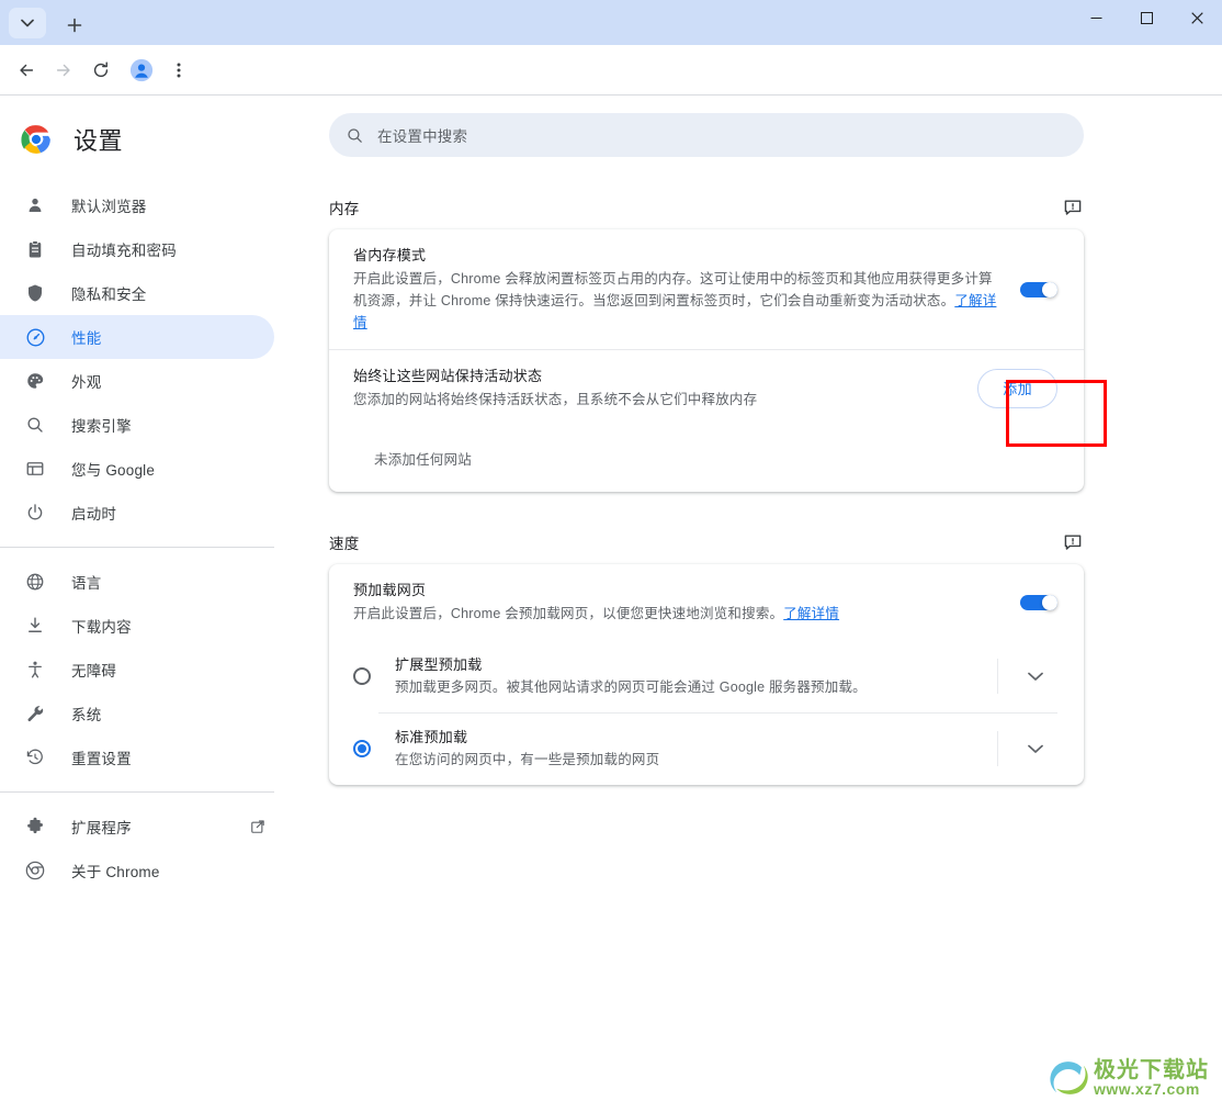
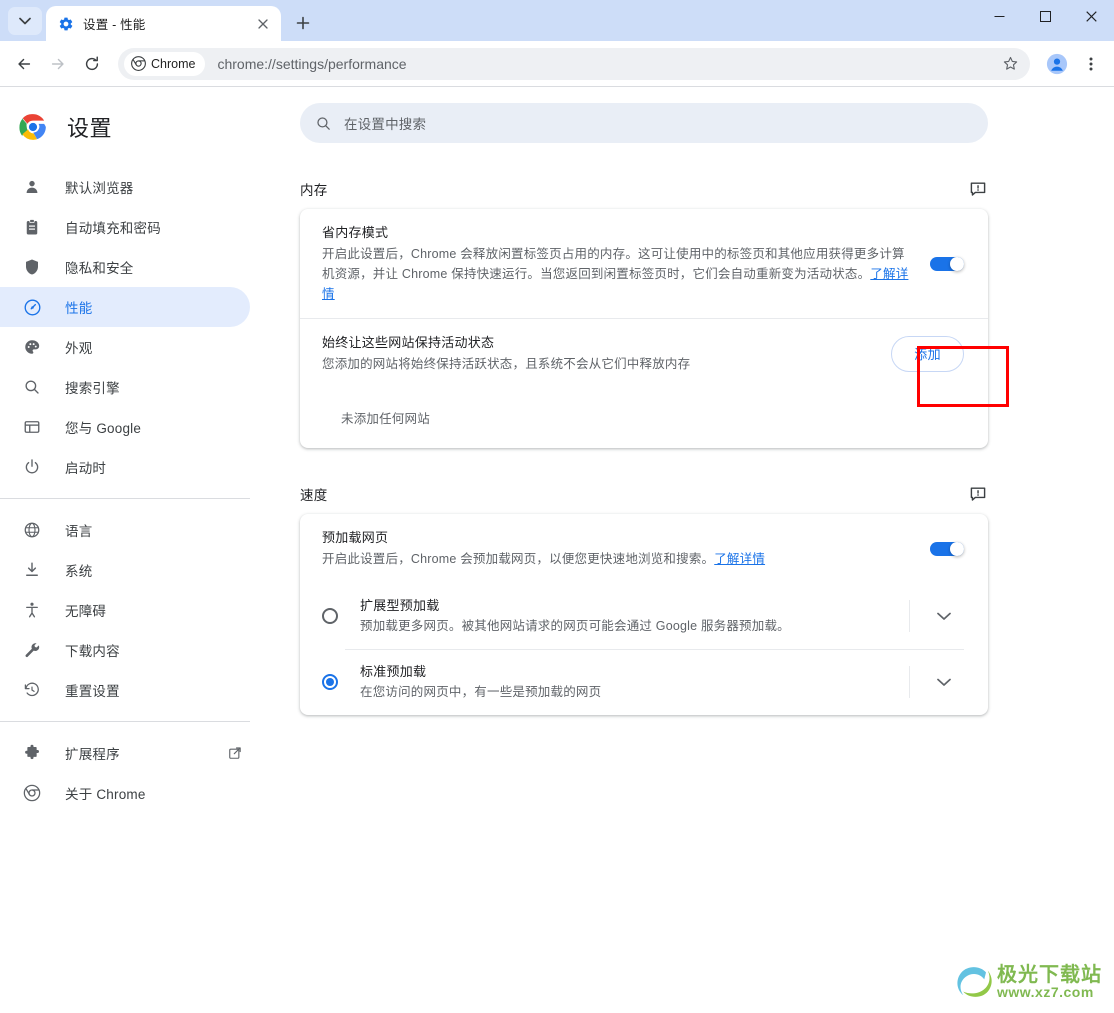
+ 设置 - 性能
+ Chrome
+ chrome://settings/performance
  设置
  默认浏览器
  自动填充和密码
  隐私和安全
  性能
  外观
  搜索引擎
  您与 Google
  启动时
  语言
- 下载内容
+ 系统
  无障碍
- 系统
+ 下载内容
  重置设置
  扩展程序
  关于 Chrome
  在设置中搜索
  内存
  省内存模式
  开启此设置后，Chrome 会释放闲置标签页占用的内存。这可让使用中的标签页和其他应用获得更多计算机资源，并让 Chrome 保持快速运行。当您返回到闲置标签页时，它们会自动重新变为活动状态。了解详情
  始终让这些网站保持活动状态
  您添加的网站将始终保持活跃状态，且系统不会从它们中释放内存
  添加
  未添加任何网站
  速度
  预加载网页
  开启此设置后，Chrome 会预加载网页，以便您更快速地浏览和搜索。了解详情
  扩展型预加载
  预加载更多网页。被其他网站请求的网页可能会通过 Google 服务器预加载。
  标准预加载
  在您访问的网页中，有一些是预加载的网页
  极光下载站
  www.xz7.com
